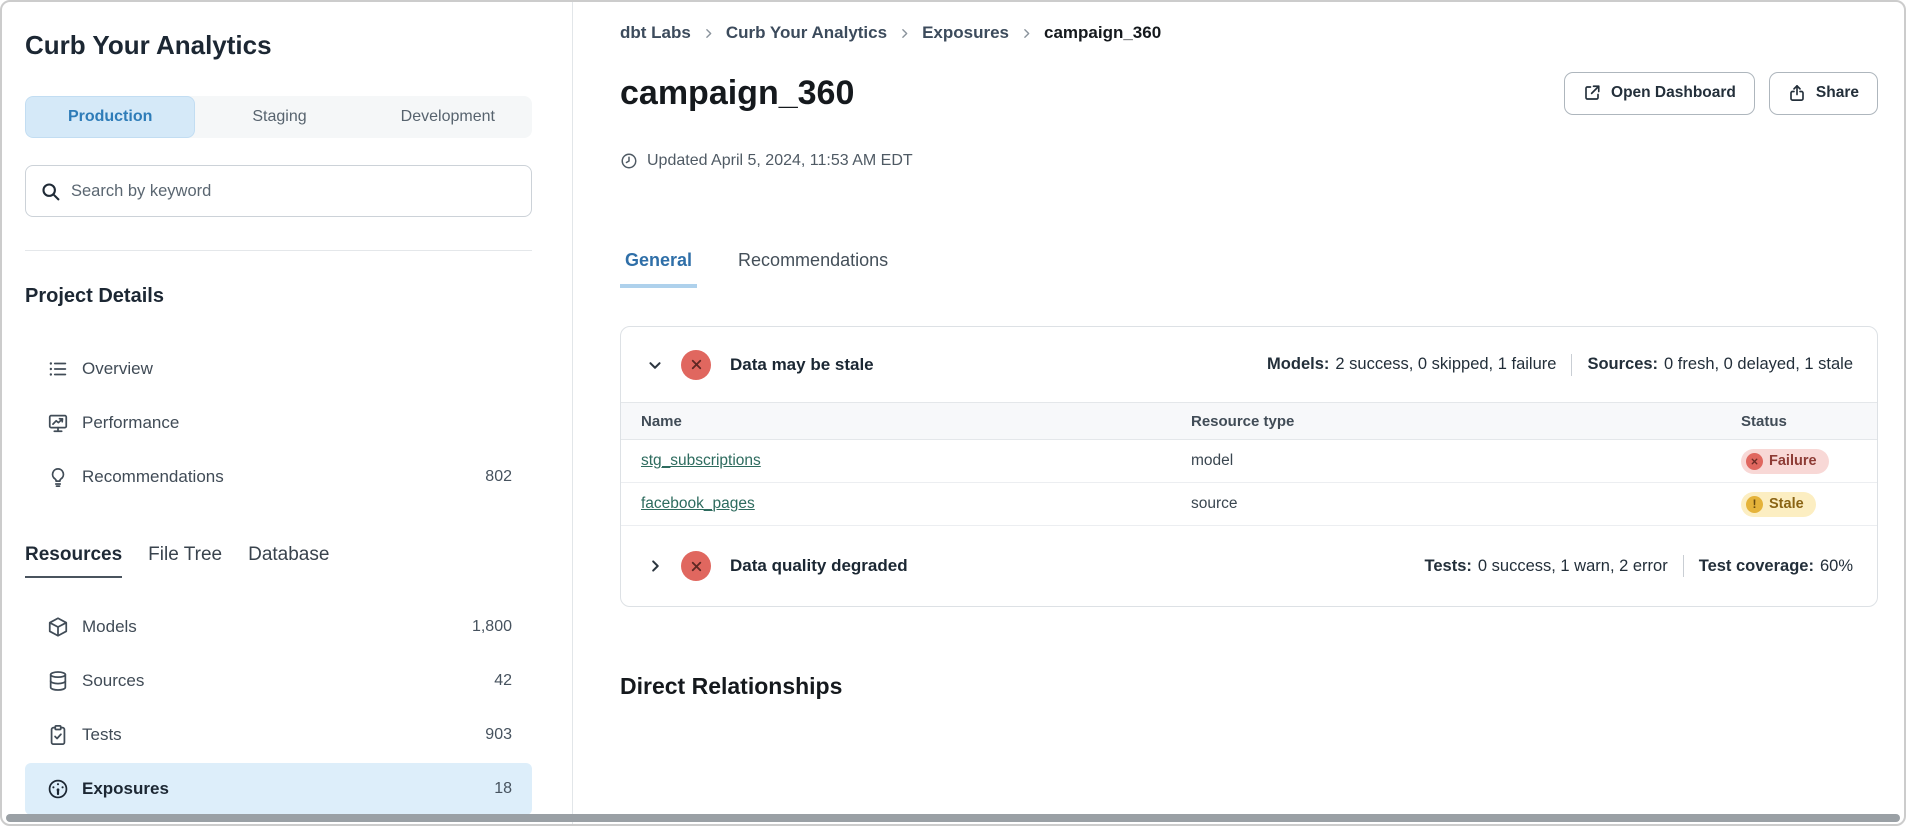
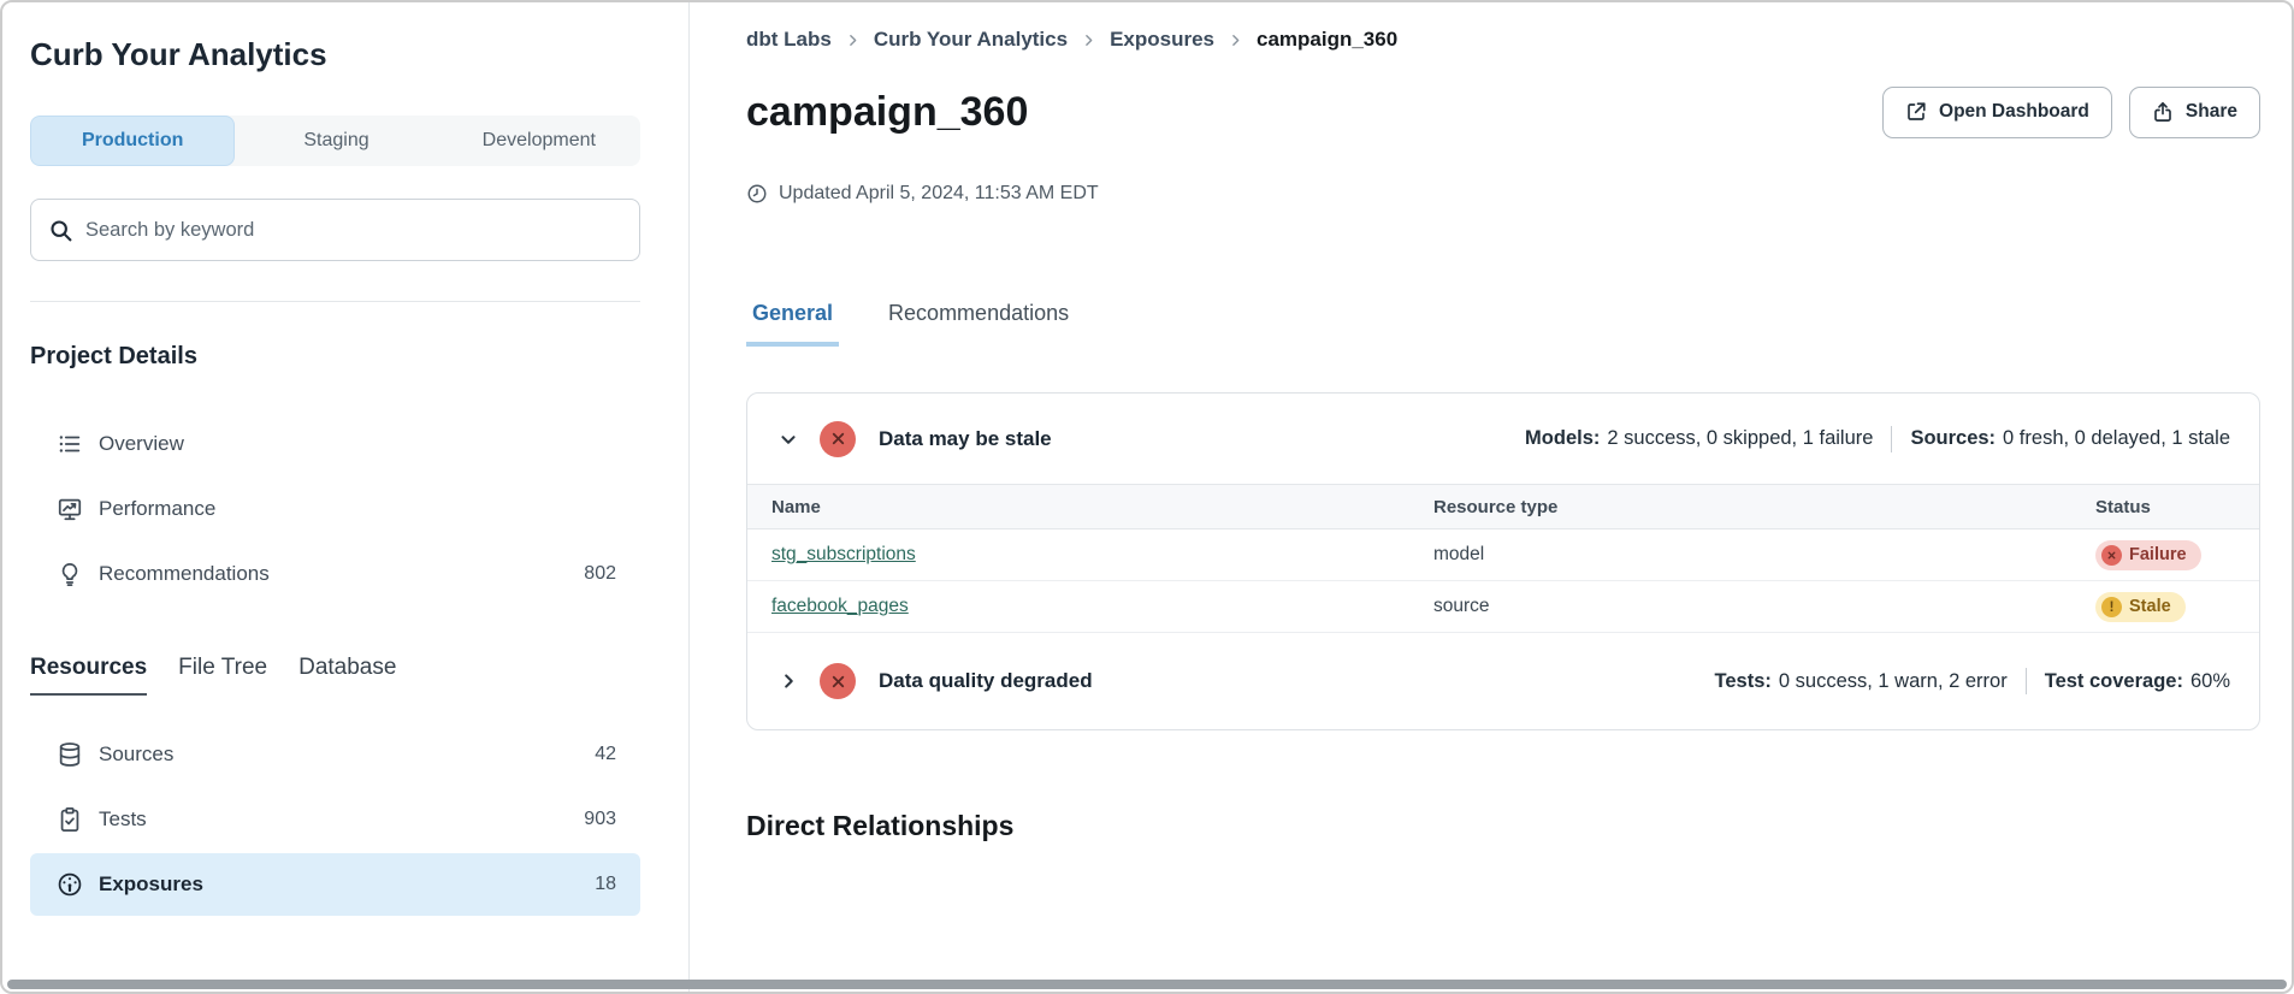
  Curb Your Analytics
  Production
  Staging
  Development
  Search by keyword
  Project Details
  Overview
  Performance
  Recommendations
  802
  Resources
  File Tree
  Database
- Models
- 1,800
  Sources
  42
  Tests
  903
  Exposures
  18
  dbt Labs
  Curb Your Analytics
  Exposures
  campaign_360
  campaign_360
  Open Dashboard
  Share
  Updated April 5, 2024, 11:53 AM EDT
  General
  Recommendations
  Data may be stale
  Models:
  2 success, 0 skipped, 1 failure
  Sources:
  0 fresh, 0 delayed, 1 stale
  Name
  Resource type
  Status
  stg_subscriptions
  model
  Failure
  facebook_pages
  source
  !
  Stale
  Data quality degraded
  Tests:
  0 success, 1 warn, 2 error
  Test coverage:
  60%
  Direct Relationships
